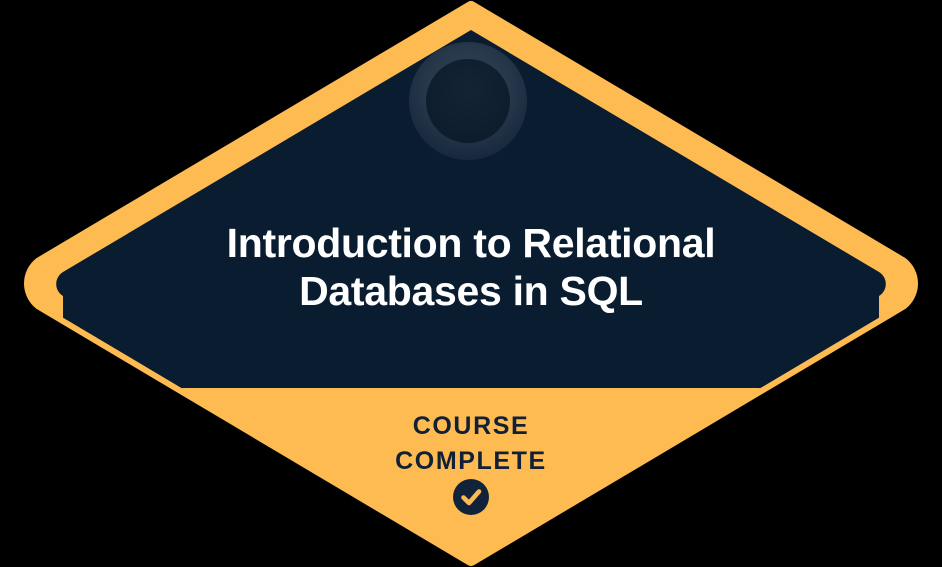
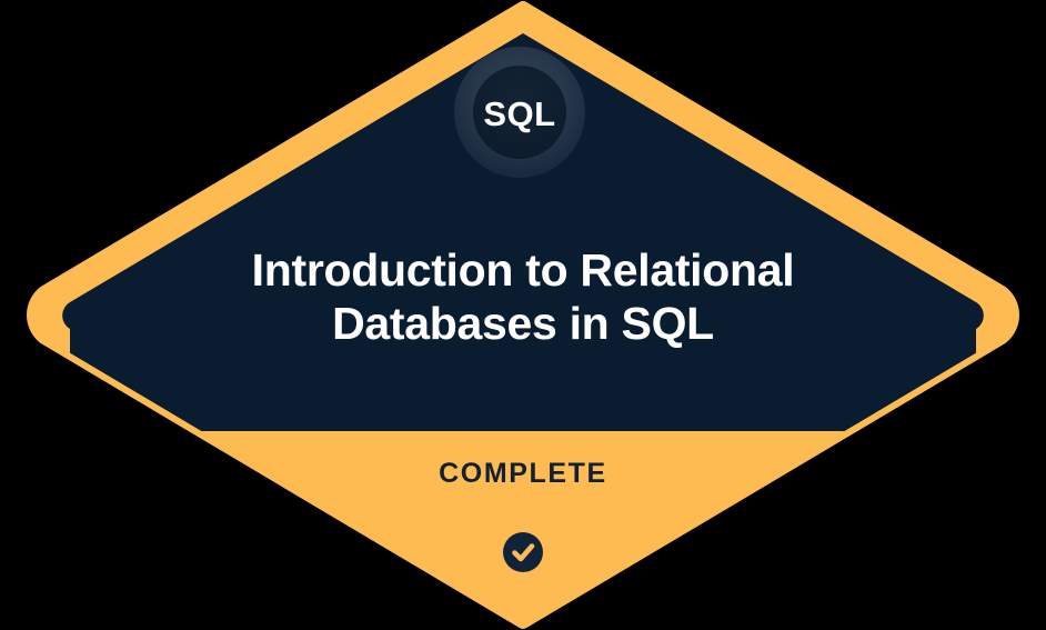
+ SQL
  Introduction to Relational
  Databases in SQL
- COURSE
  COMPLETE
